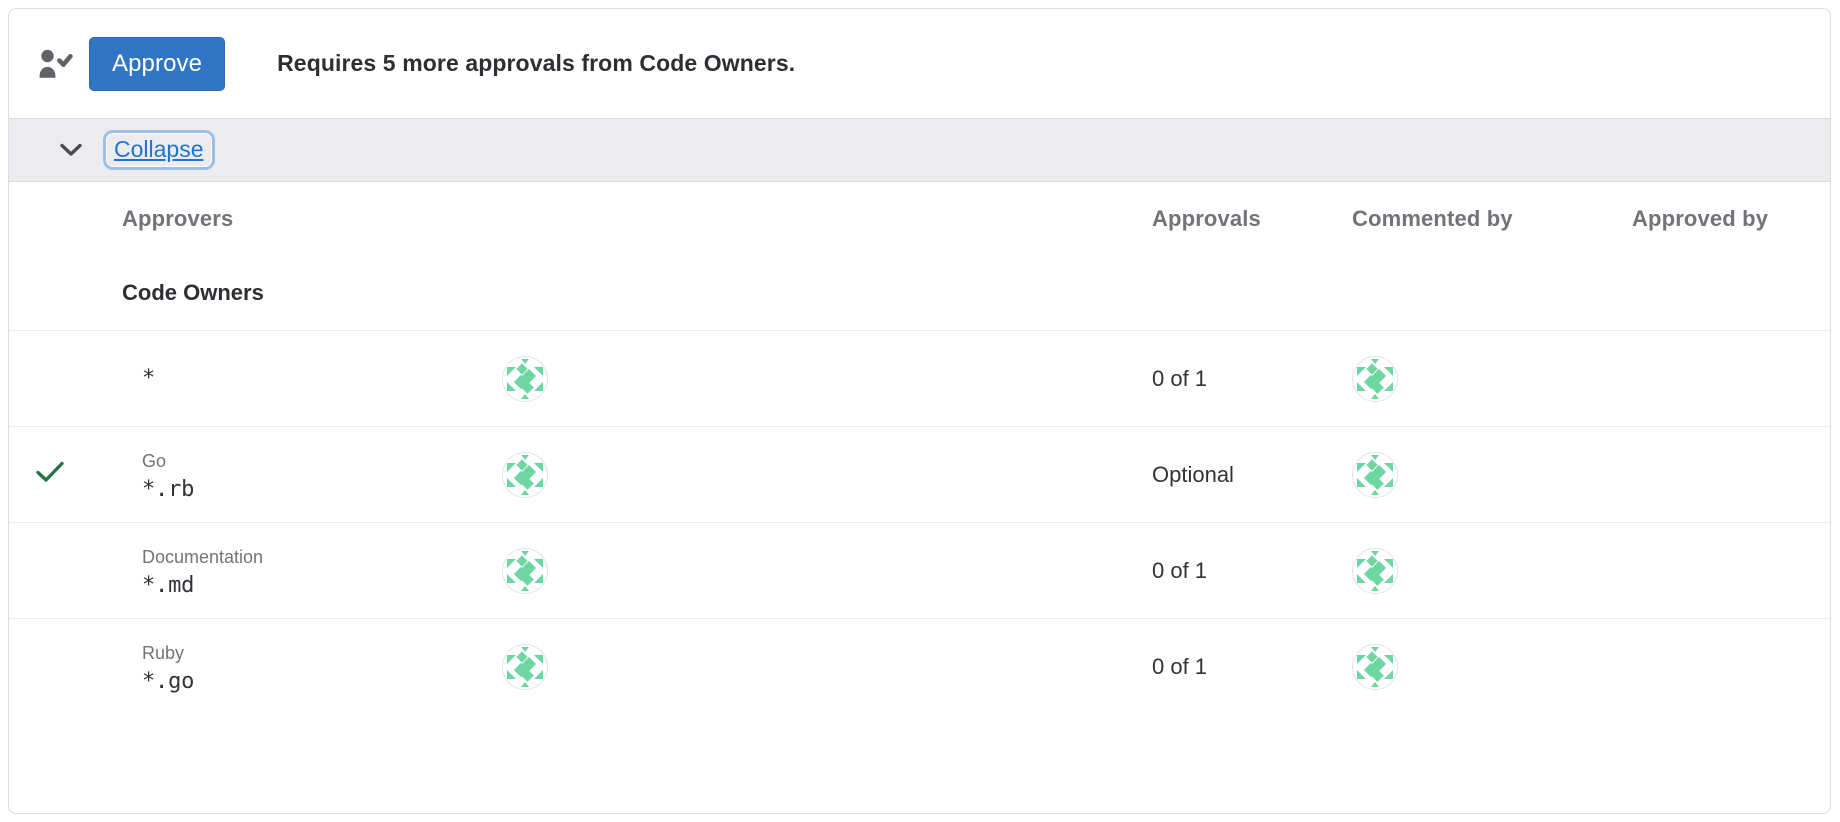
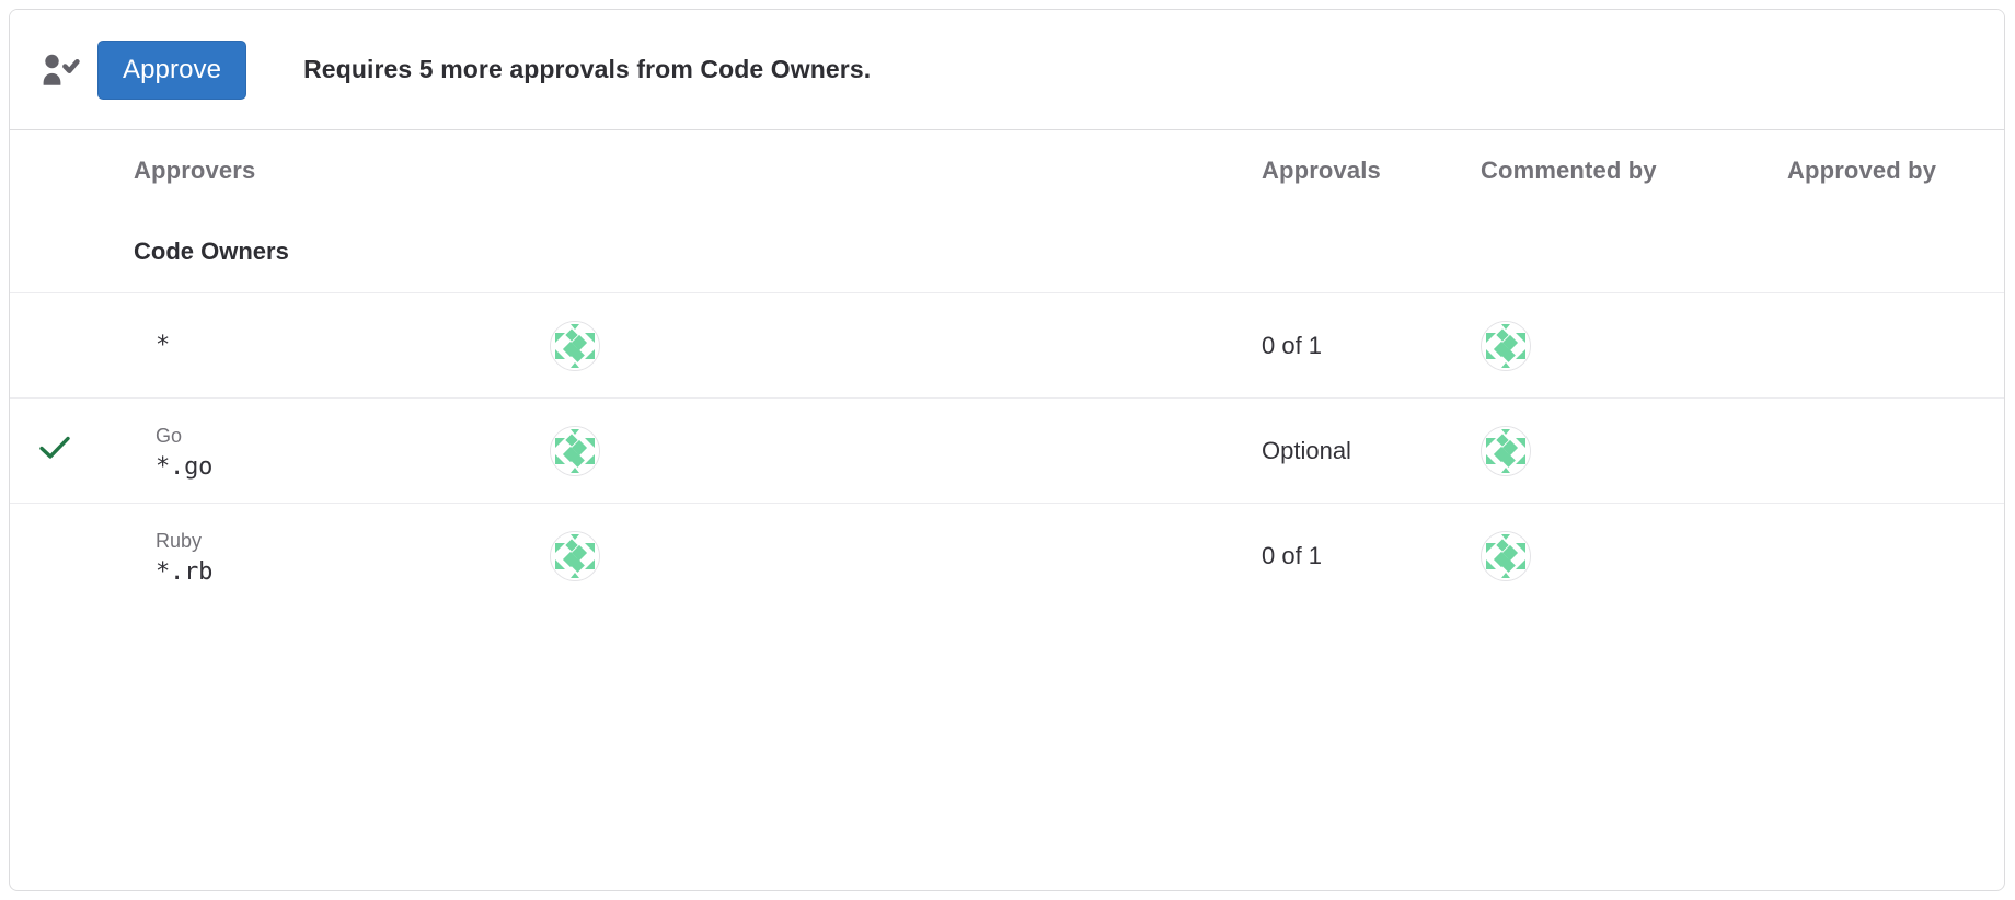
  Approve
  Requires 5 more approvals from Code Owners.
- Collapse
  	Approvers		Approvals	Commented by	Approved by
  	Code Owners
  	*		0 of 1
- 	Go *.rb		Optional
+ 	Go *.go		Optional
- 	Documentation *.md		0 of 1
- 	Ruby *.go		0 of 1
+ 	Ruby *.rb		0 of 1
